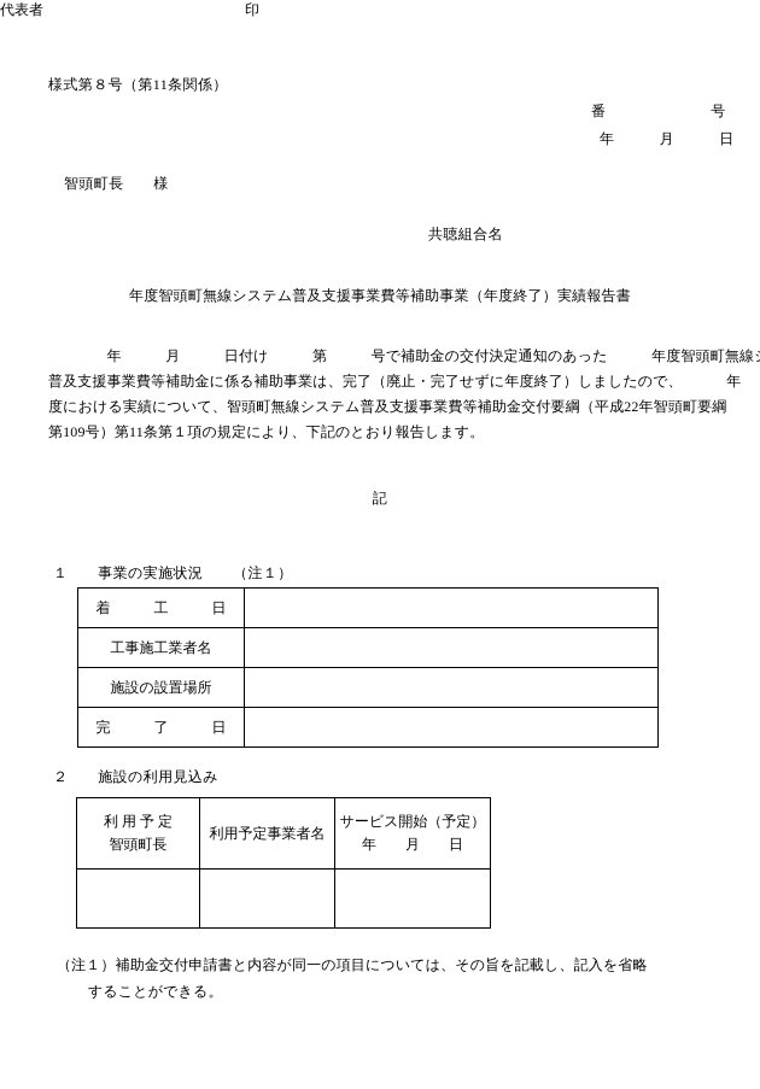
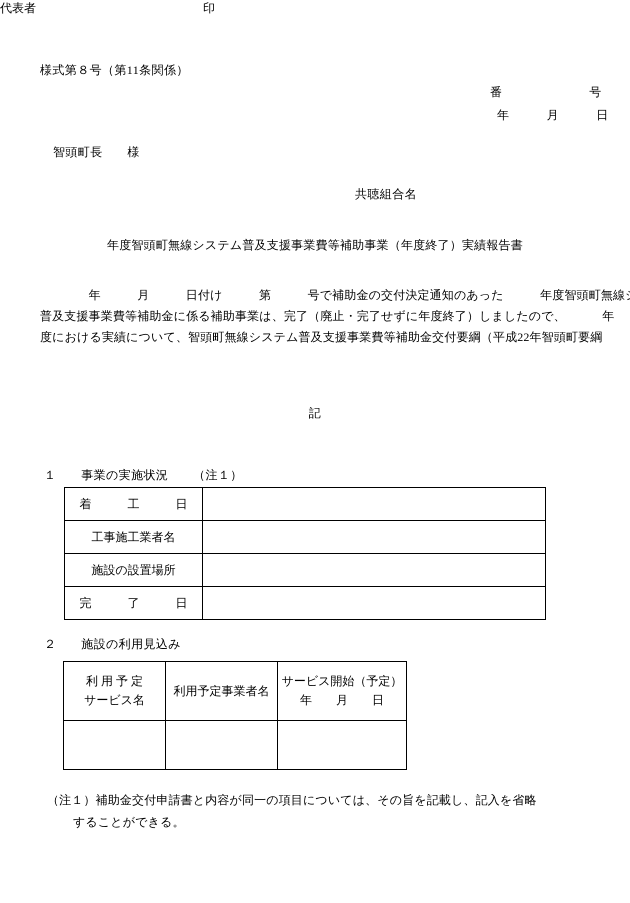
  様式第８号（第11条関係）
  番 号
  年 月 日
  智頭町長 様
  共聴組合名
  代表者
  印
  年度智頭町無線システム普及支援事業費等補助事業（年度終了）実績報告書
  年 月 日付け 第 号で補助金の交付決定通知のあった 年度智頭町無線
  普及支援事業費等補助金に係る補助事業は、完了（廃止・完了せずに年度終了）しましたので、 年
  度における実績について、智頭町無線システム普及支援事業費等補助金交付要綱（平成22年智頭町要綱
- 第109号）第11条第１項の規定により、下記のとおり報告します。
  記
  １ 事業の実施状況 （注１）
  着 工 日
  工事施工業者名
  施設の設置場所
  完 了 日
  ２ 施設の利用見込み
- 利 用 予 定 智頭町長	利用予定事業者名	サービス開始（予定） 年 月 日
+ 利 用 予 定 サービス名	利用予定事業者名	サービス開始（予定） 年 月 日
  （注１）補助金交付申請書と内容が同一の項目については、その旨を記載し、記入を省略
  することができる。
